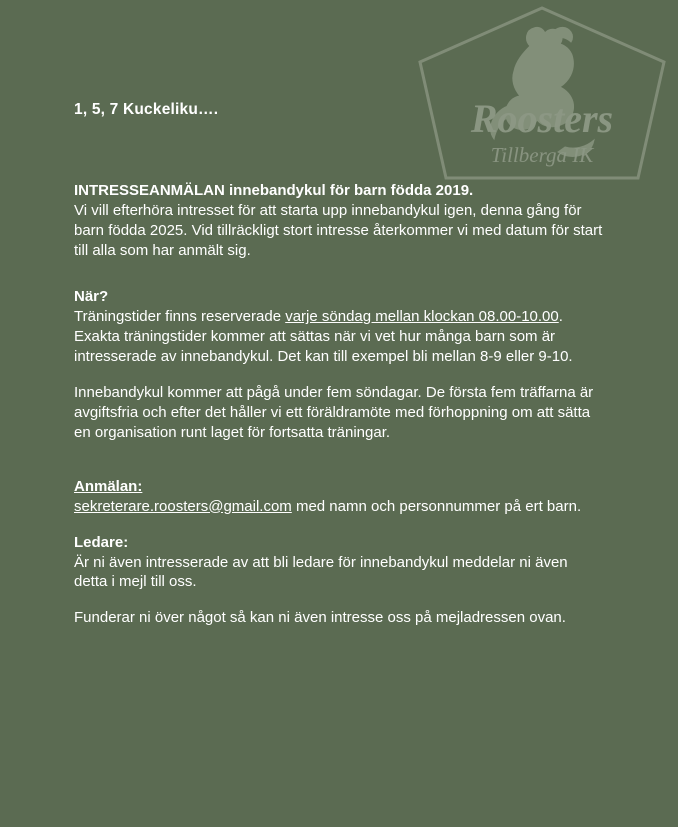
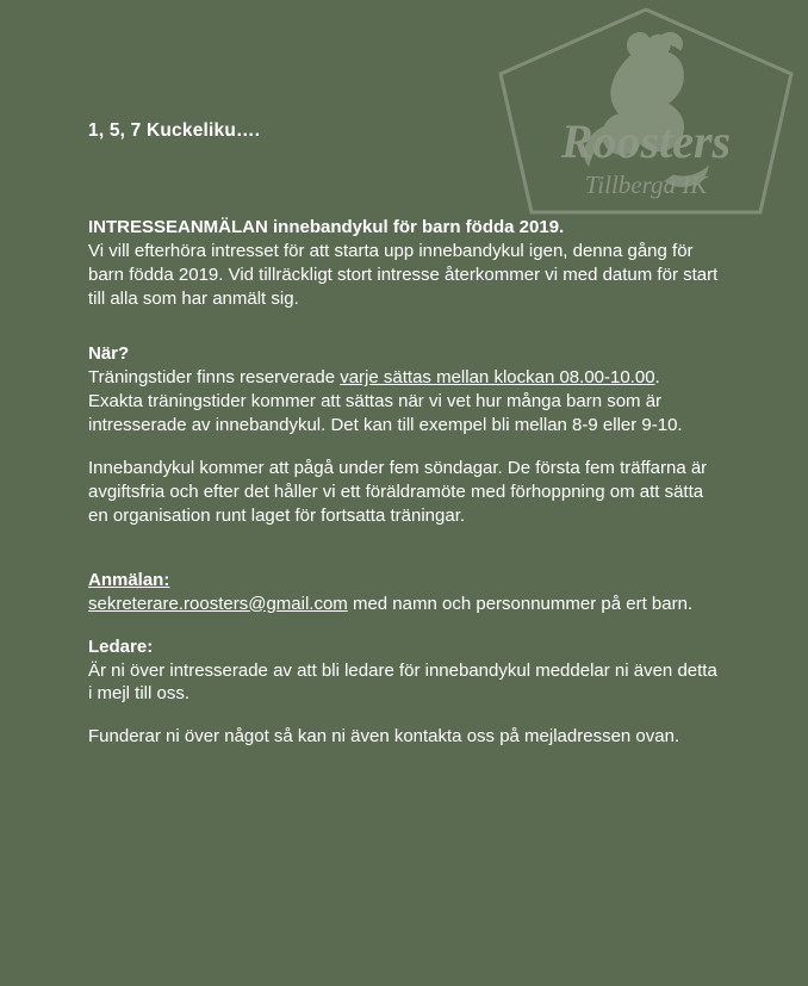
  Roosters
  Tillberga IK
  1, 5, 7 Kuckeliku….
  INTRESSEANMÄLAN innebandykul för barn födda 2019.
- Vi vill efterhöra intresset för att starta upp innebandykul igen, denna gång för barn födda 2025. Vid tillräckligt stort intresse återkommer vi med datum för start till alla som har anmält sig.
+ Vi vill efterhöra intresset för att starta upp innebandykul igen, denna gång för barn födda 2019. Vid tillräckligt stort intresse återkommer vi med datum för start till alla som har anmält sig.
  När?
- Träningstider finns reserverade varje söndag mellan klockan 08.00-10.00.
+ Träningstider finns reserverade varje sättas mellan klockan 08.00-10.00.
  Exakta träningstider kommer att sättas när vi vet hur många barn som är intresserade av innebandykul. Det kan till exempel bli mellan 8-9 eller 9-10.
  Innebandykul kommer att pågå under fem söndagar. De första fem träffarna är avgiftsfria och efter det håller vi ett föräldramöte med förhoppning om att sätta en organisation runt laget för fortsatta träningar.
  Anmälan:
  sekreterare.roosters@gmail.com med namn och personnummer på ert barn.
  Ledare:
- Är ni även intresserade av att bli ledare för innebandykul meddelar ni även detta i mejl till oss.
+ Är ni över intresserade av att bli ledare för innebandykul meddelar ni även detta i mejl till oss.
- Funderar ni över något så kan ni även intresse oss på mejladressen ovan.
+ Funderar ni över något så kan ni även kontakta oss på mejladressen ovan.
